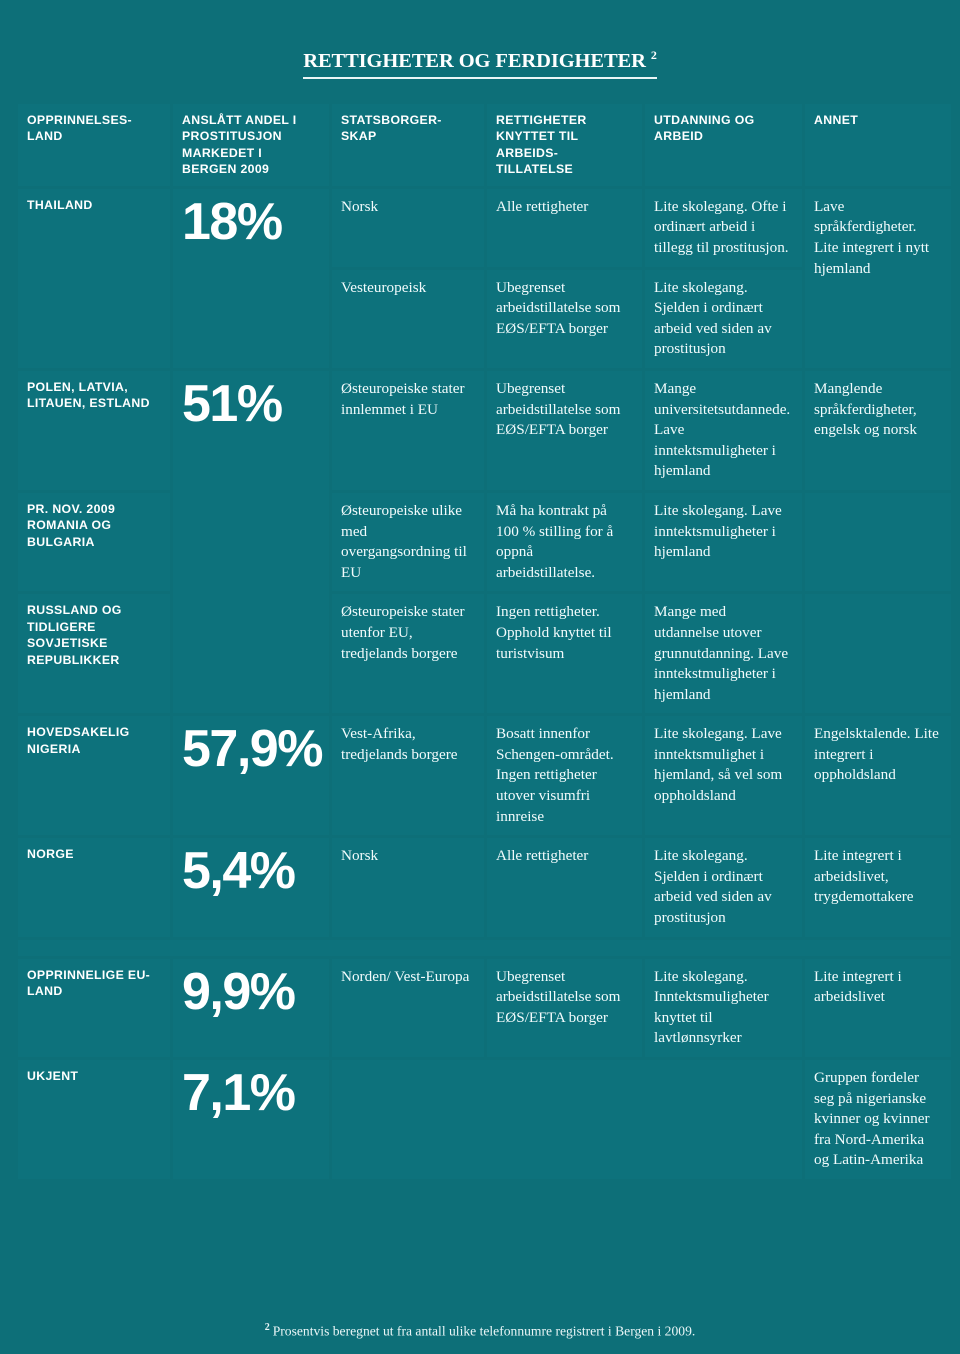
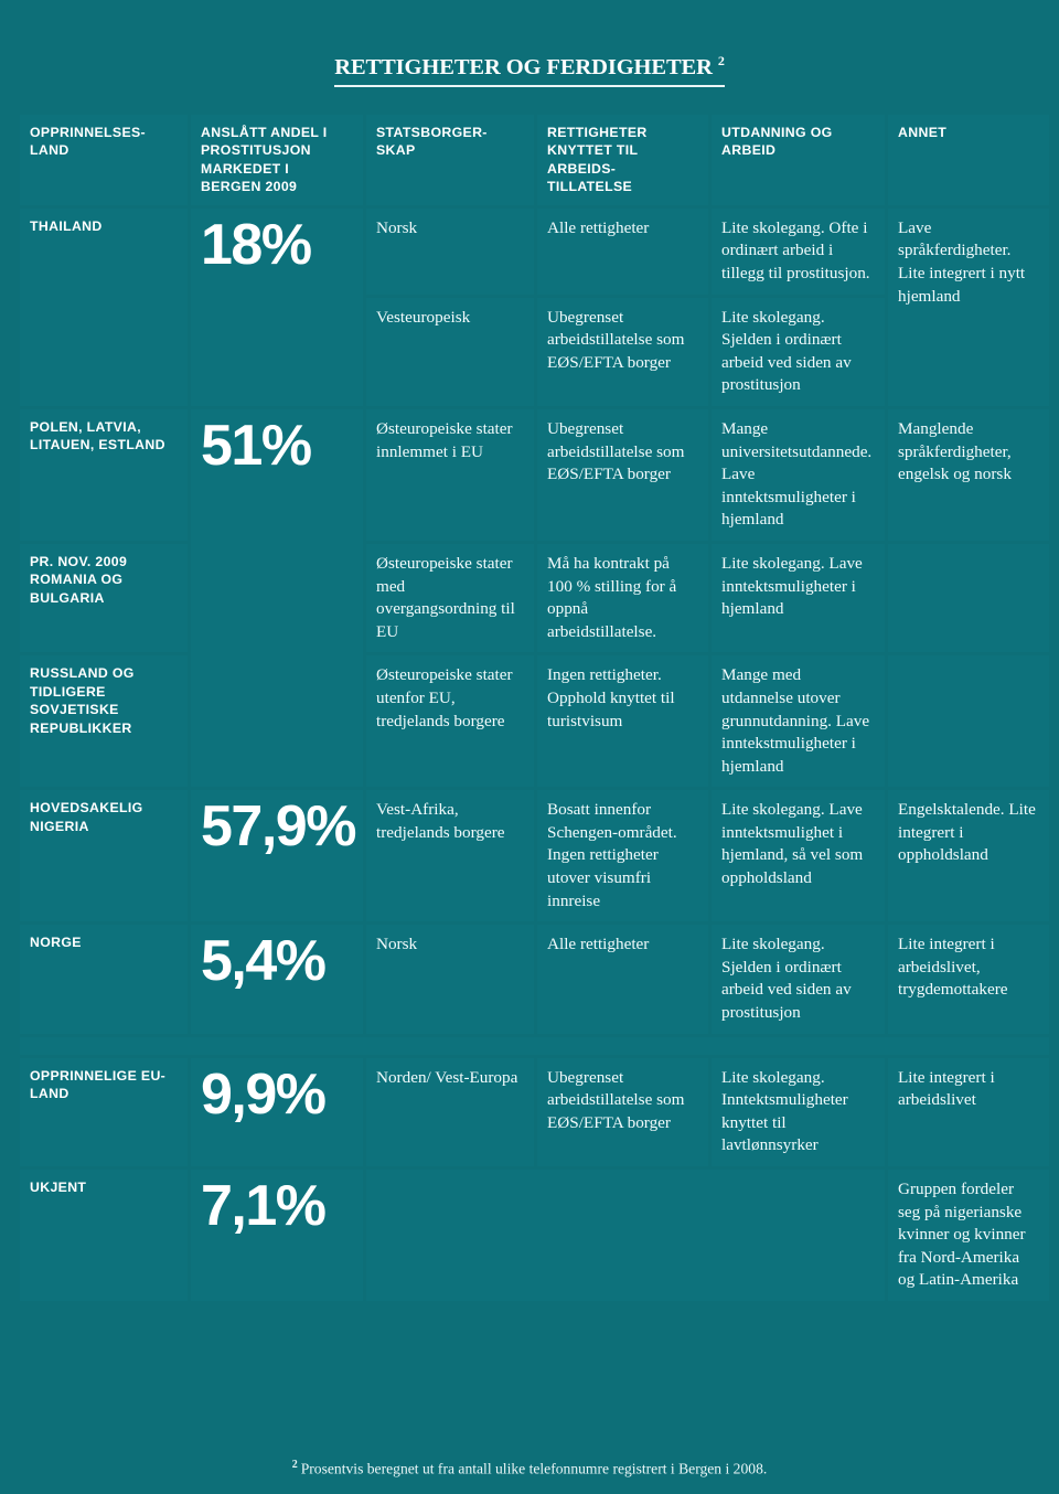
  RETTIGHETER OG FERDIGHETER 2
  OPPRINNELSES- LAND	ANSLÅTT ANDEL I PROSTITUSJON MARKEDET I BERGEN 2009	STATSBORGER- SKAP	RETTIGHETER KNYTTET TIL ARBEIDS- TILLATELSE	UTDANNING OG ARBEID	ANNET
  THAILAND	18%	Norsk	Alle rettigheter	Lite skolegang. Ofte i ordinært arbeid i tillegg til prostitusjon.	Lave språkferdigheter. Lite integrert i nytt hjemland
  Vesteuropeisk	Ubegrenset arbeidstillatelse som EØS/EFTA borger	Lite skolegang. Sjelden i ordinært arbeid ved siden av prostitusjon
  POLEN, LATVIA, LITAUEN, ESTLAND	51%	Østeuropeiske stater innlemmet i EU	Ubegrenset arbeidstillatelse som EØS/EFTA borger	Mange universitetsutdannede. Lave inntektsmuligheter i hjemland	Manglende språkferdigheter, engelsk og norsk
- PR. NOV. 2009 ROMANIA OG BULGARIA	Østeuropeiske ulike med overgangsordning til EU	Må ha kontrakt på 100 % stilling for å oppnå arbeidstillatelse.	Lite skolegang. Lave inntektsmuligheter i hjemland
+ PR. NOV. 2009 ROMANIA OG BULGARIA	Østeuropeiske stater med overgangsordning til EU	Må ha kontrakt på 100 % stilling for å oppnå arbeidstillatelse.	Lite skolegang. Lave inntektsmuligheter i hjemland
  RUSSLAND OG TIDLIGERE SOVJETISKE REPUBLIKKER	Østeuropeiske stater utenfor EU, tredjelands borgere	Ingen rettigheter. Opphold knyttet til turistvisum	Mange med utdannelse utover grunnutdanning. Lave inntekstmuligheter i hjemland
  HOVEDSAKELIG NIGERIA	57,9%	Vest-Afrika, tredjelands borgere	Bosatt innenfor Schengen-området. Ingen rettigheter utover visumfri innreise	Lite skolegang. Lave inntektsmulighet i hjemland, så vel som oppholdsland	Engelsktalende. Lite integrert i oppholdsland
  NORGE	5,4%	Norsk	Alle rettigheter	Lite skolegang. Sjelden i ordinært arbeid ved siden av prostitusjon	Lite integrert i arbeidslivet, trygdemottakere
  OPPRINNELIGE EU-LAND	9,9%	Norden/ Vest-Europa	Ubegrenset arbeidstillatelse som EØS/EFTA borger	Lite skolegang. Inntektsmuligheter knyttet til lavtlønnsyrker	Lite integrert i arbeidslivet
  UKJENT	7,1%		Gruppen fordeler seg på nigerianske kvinner og kvinner fra Nord-Amerika og Latin-Amerika
- 2 Prosentvis beregnet ut fra antall ulike telefonnumre registrert i Bergen i 2009.
+ 2 Prosentvis beregnet ut fra antall ulike telefonnumre registrert i Bergen i 2008.
